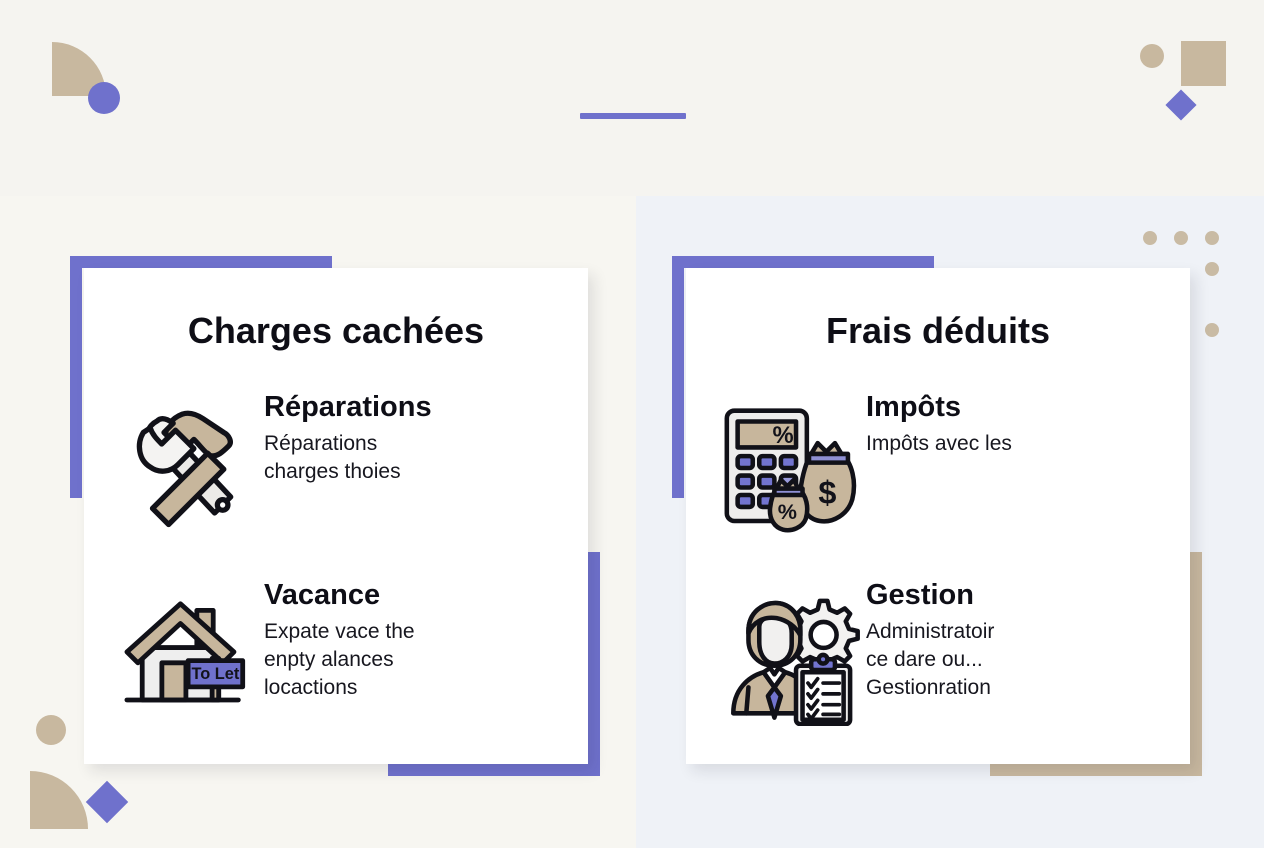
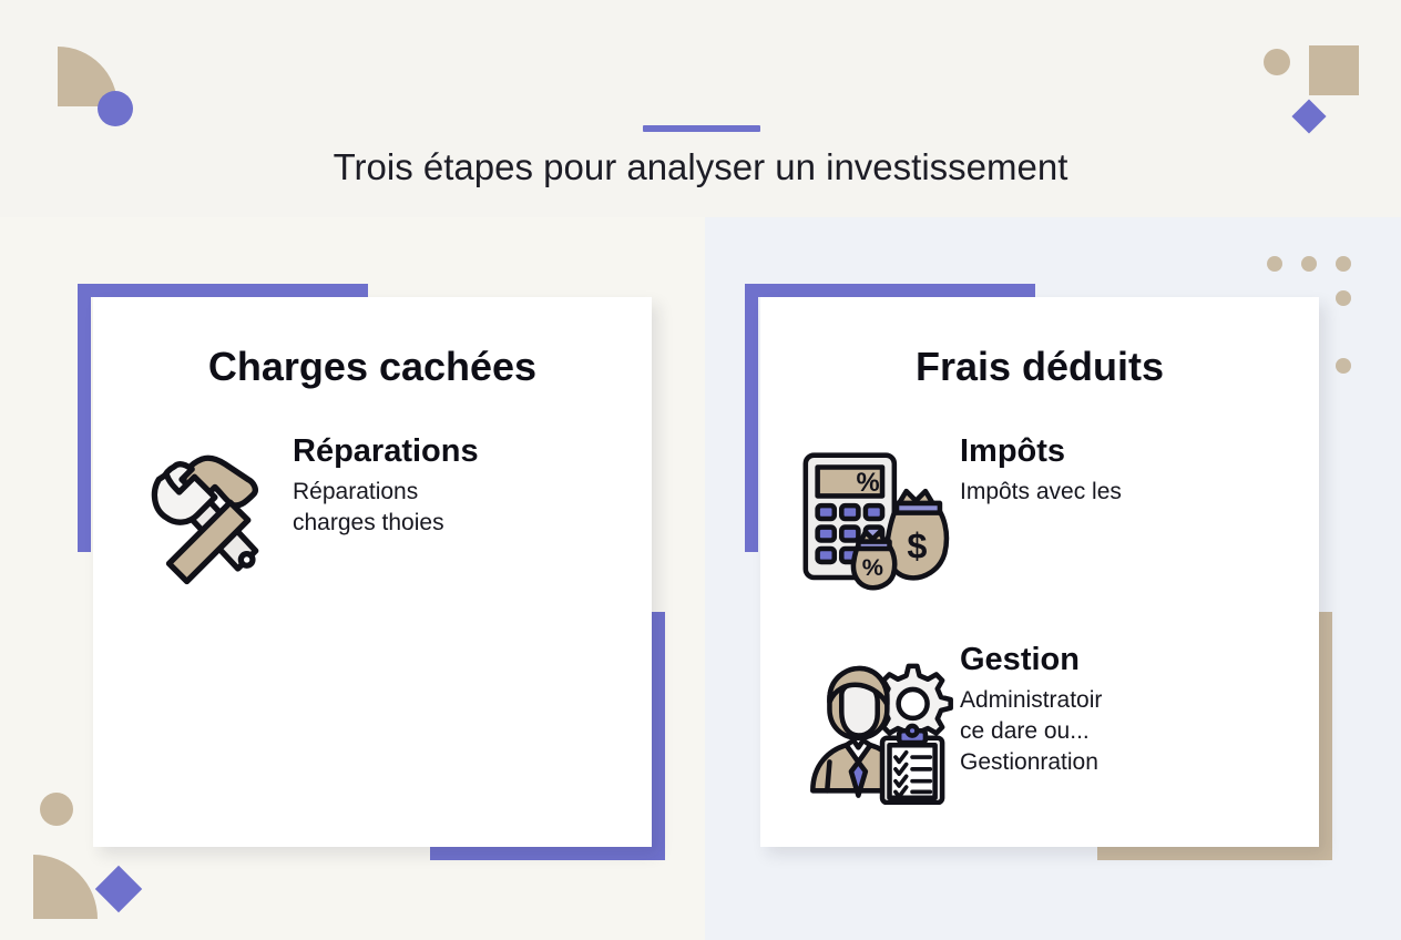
+ Trois étapes pour analyser un investissement
  Charges cachées
  Réparations
  Réparations
  charges thoies
- To Let
- Vacance
- Expate vace the
- enpty alances
- locactions
  Frais déduits
  %
  $
  %
  Impôts
  Impôts avec les
  Gestion
  Administratoir
  ce dare ou...
  Gestionration
